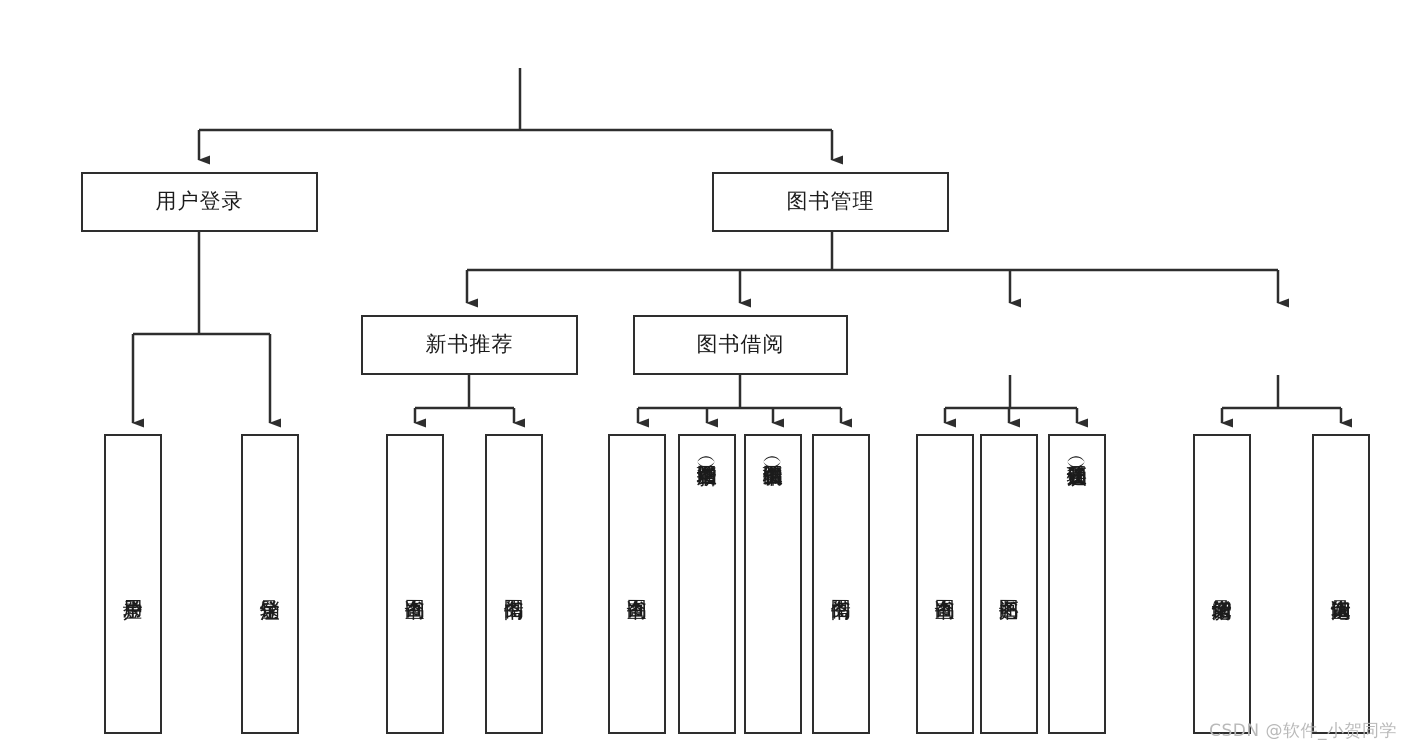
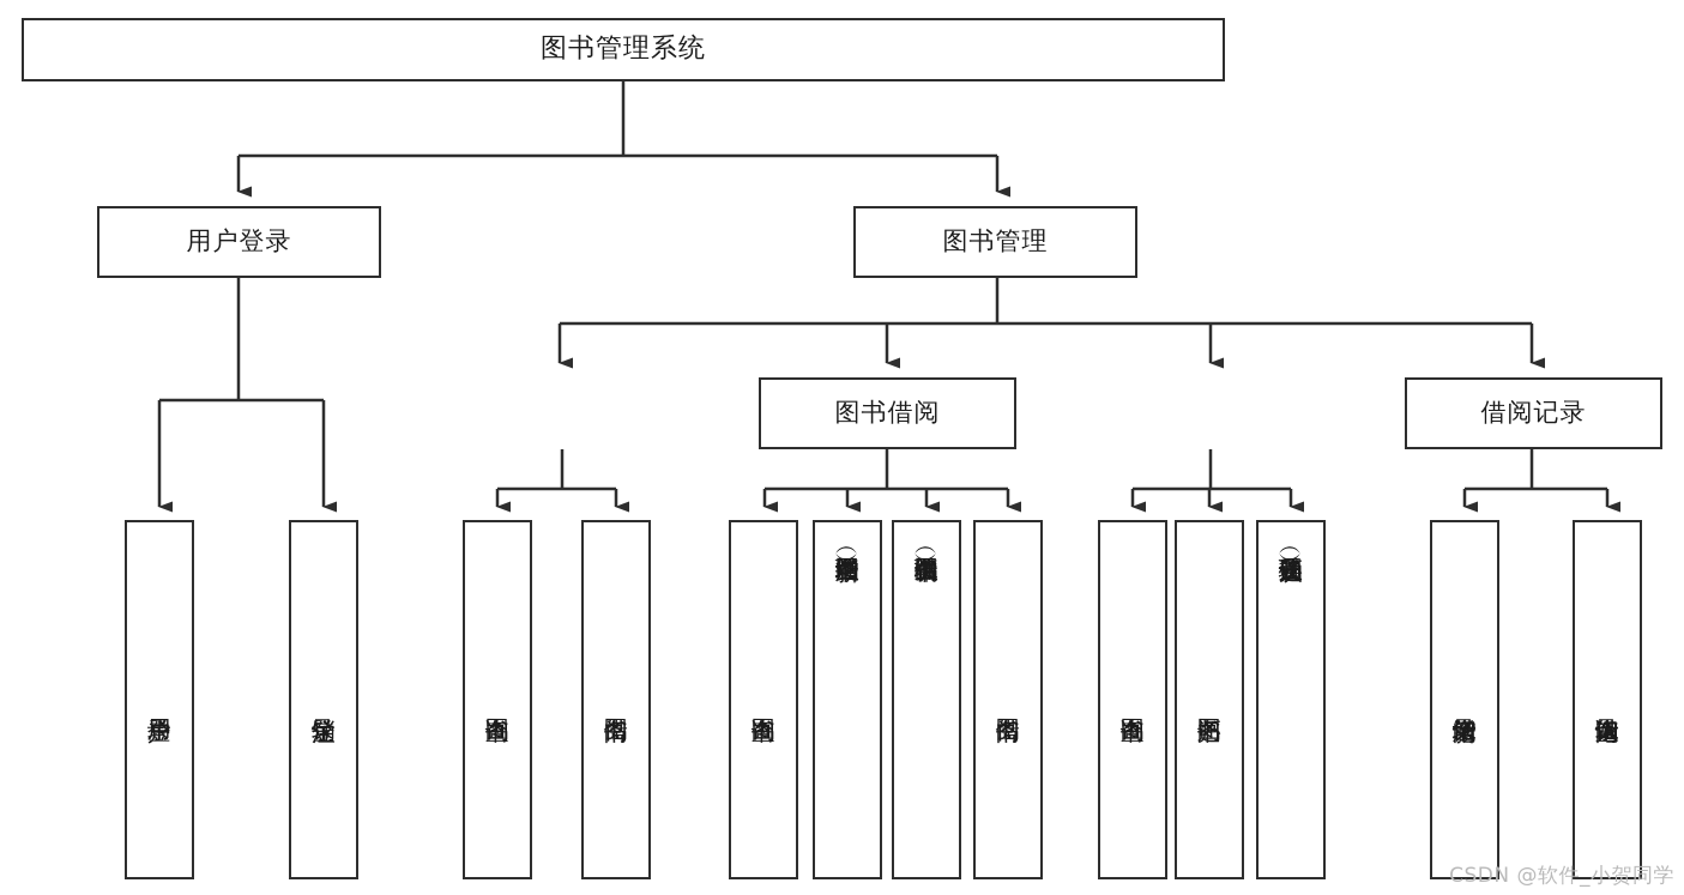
+ 图书管理系统
  用户登录
  图书管理
- 新书推荐
  图书借阅
+ 借阅记录
  CSDN @软件_小贺同学
